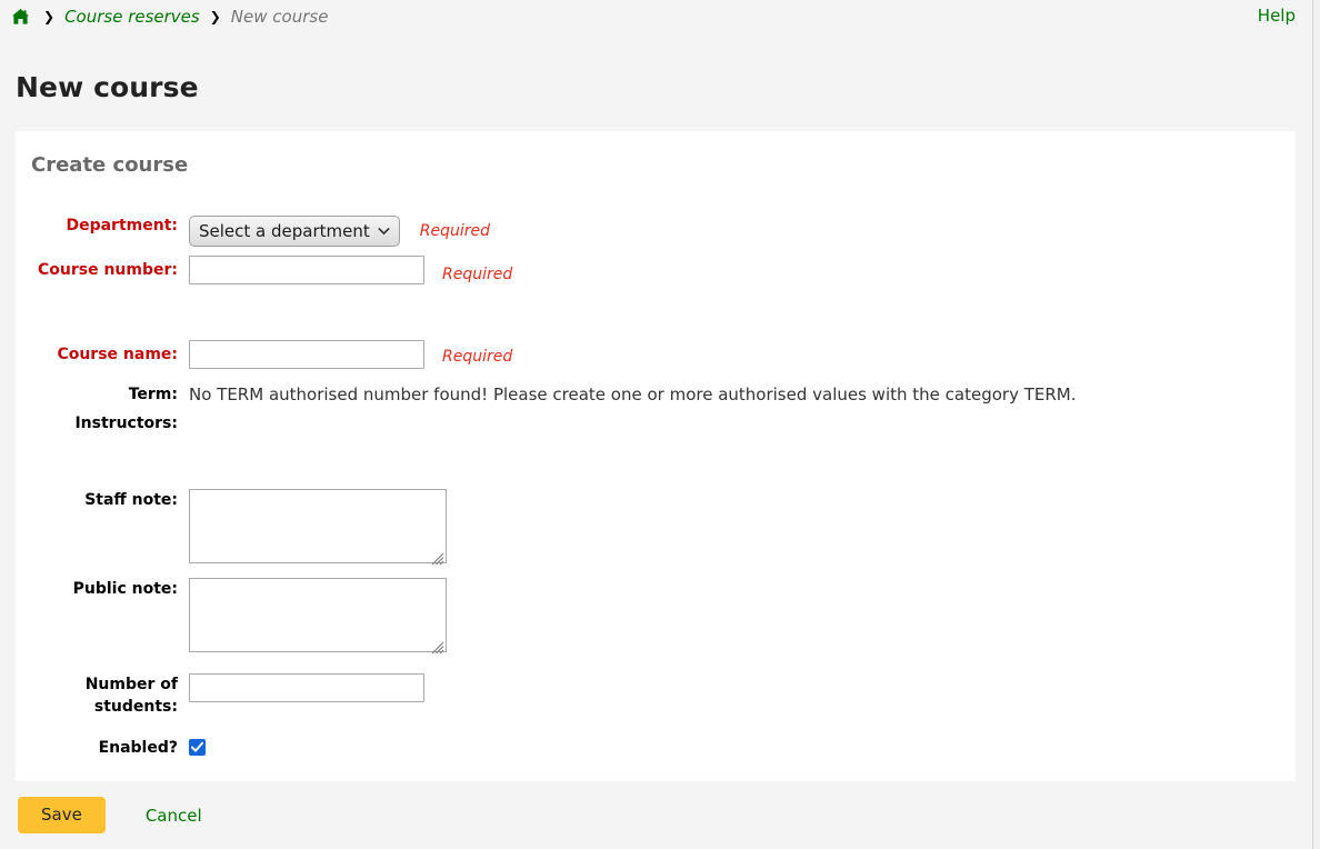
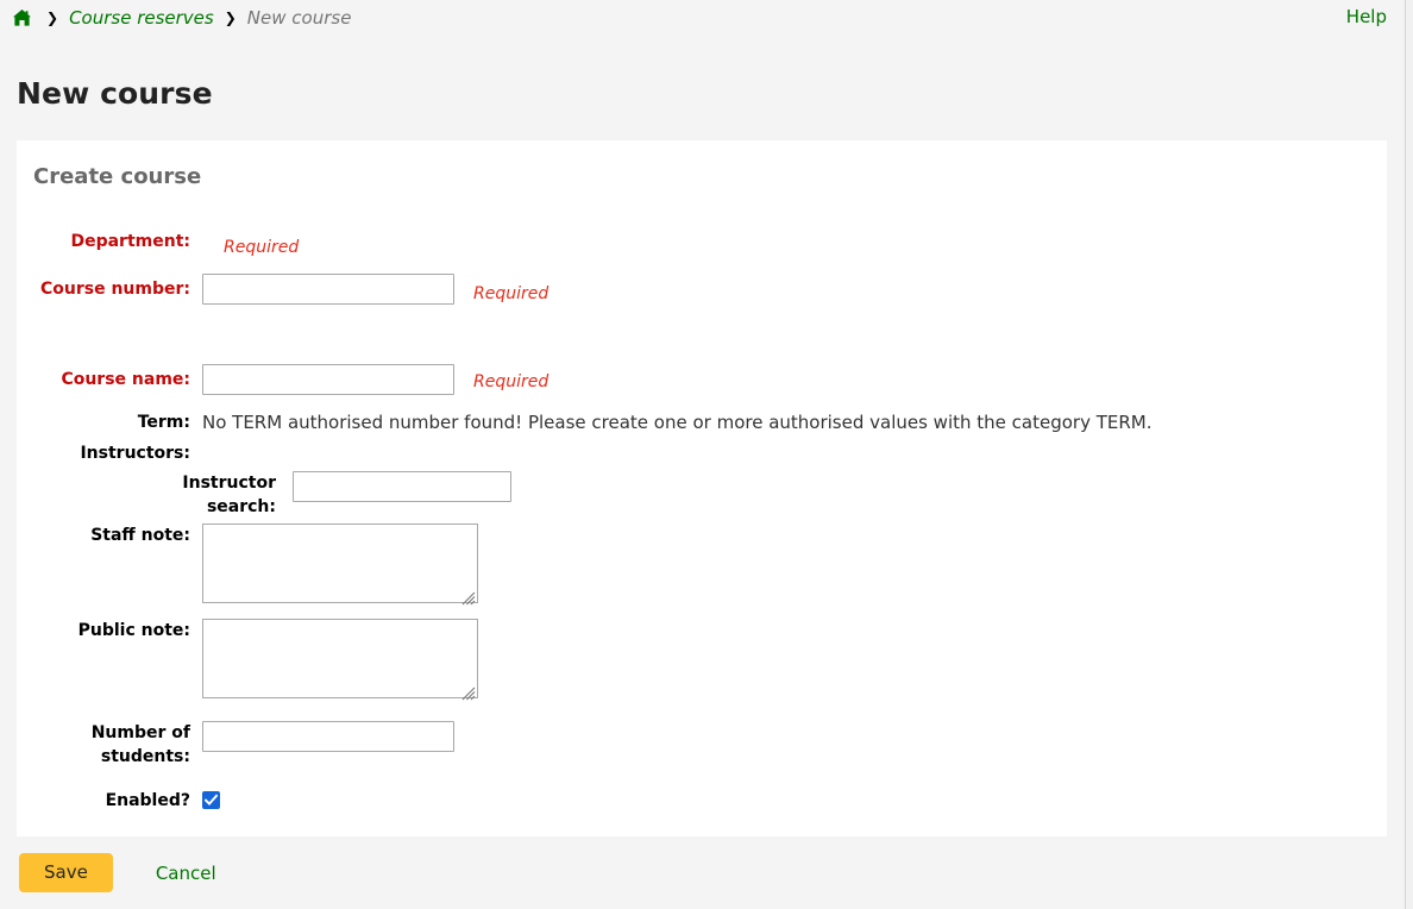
  ❯
  Course reserves
  ❯
  New course
  Help
  New course
  Create course
  Department:
- Select a department
  Required
  Course number:
  Required
  Course name:
  Required
  Term:
  No TERM authorised number found! Please create one or more authorised values with the category TERM.
  Instructors:
+ Instructor search:
  Staff note:
  Public note:
  Number of students:
  Enabled?
  Save
  Cancel
